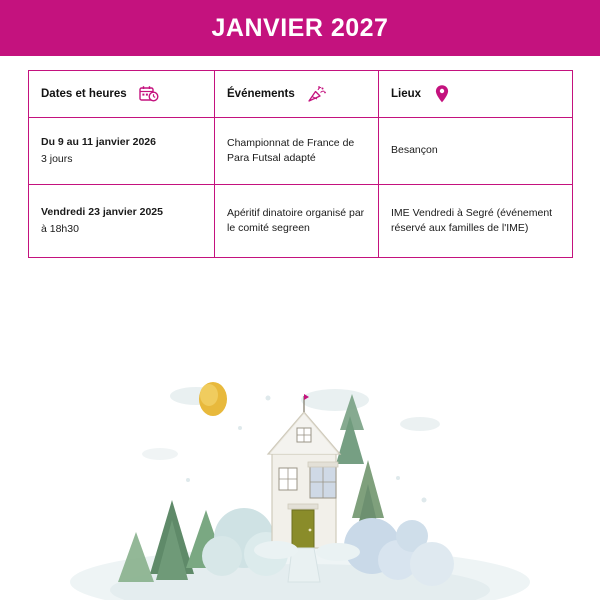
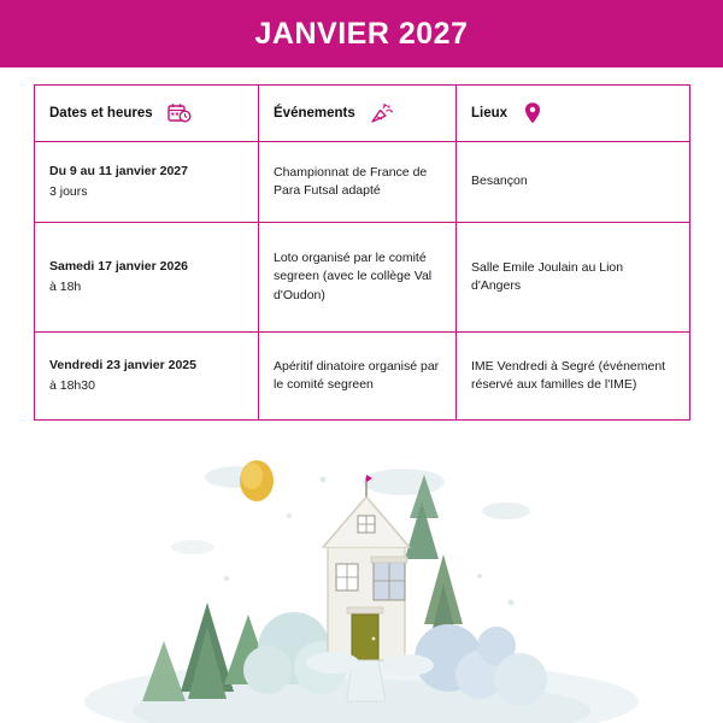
  JANVIER 2027
  Dates et heures	Événements	Lieux
- Du 9 au 11 janvier 2026 3 jours	Championnat de France de Para Futsal adapté	Besançon
+ Du 9 au 11 janvier 2027 3 jours	Championnat de France de Para Futsal adapté	Besançon
+ Samedi 17 janvier 2026 à 18h	Loto organisé par le comité segreen (avec le collège Val d'Oudon)	Salle Emile Joulain au Lion d'Angers
  Vendredi 23 janvier 2025 à 18h30	Apéritif dinatoire organisé par le comité segreen	IME Vendredi à Segré (événement réservé aux familles de l'IME)
